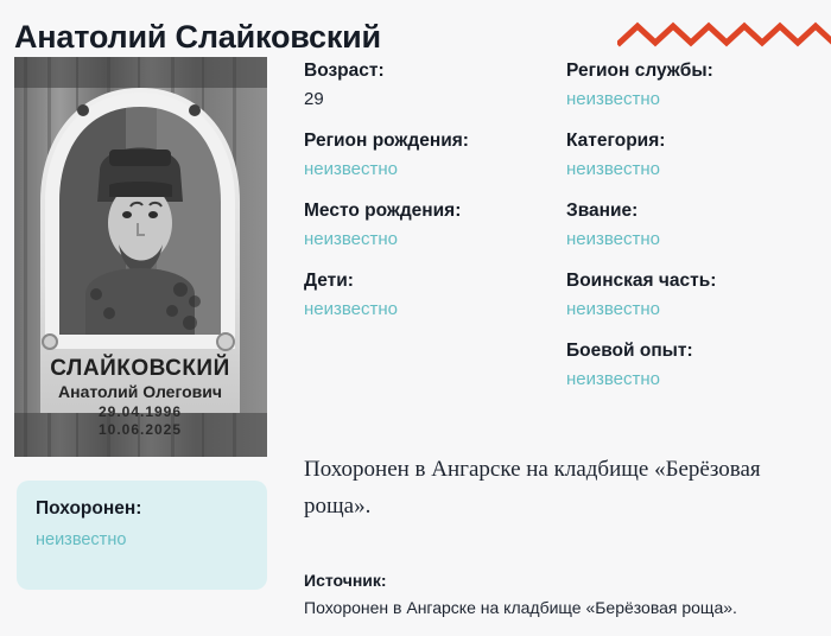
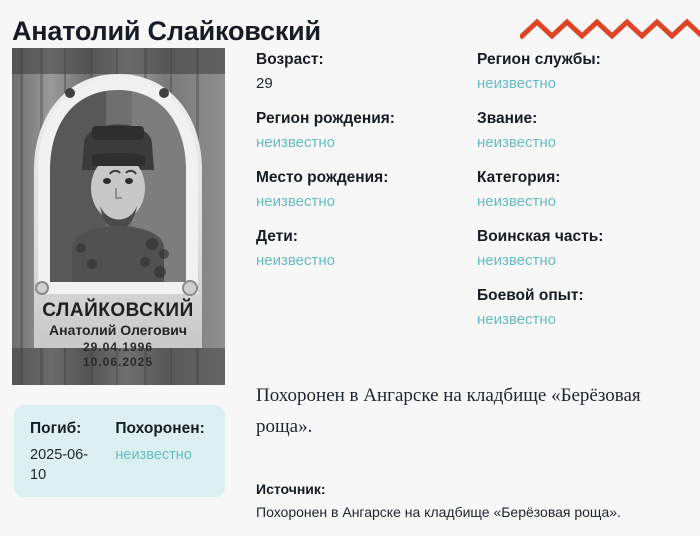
  Анатолий Слайковский
  СЛАЙКОВСКИЙ
  Анатолий Олегович
  29.04.1996
  10.06.2025
  Возраст:
  29
  Регион рождения:
  неизвестно
  Место рождения:
  неизвестно
  Дети:
  неизвестно
  Регион службы:
  неизвестно
- Категория:
+ Звание:
  неизвестно
- Звание:
+ Категория:
  неизвестно
  Воинская часть:
  неизвестно
  Боевой опыт:
  неизвестно
+ Погиб:
+ 2025-06-10
  Похоронен:
  неизвестно
  Похоронен в Ангарске на кладбище «Берёзовая роща».
  Источник:
  Похоронен в Ангарске на кладбище «Берёзовая роща».
